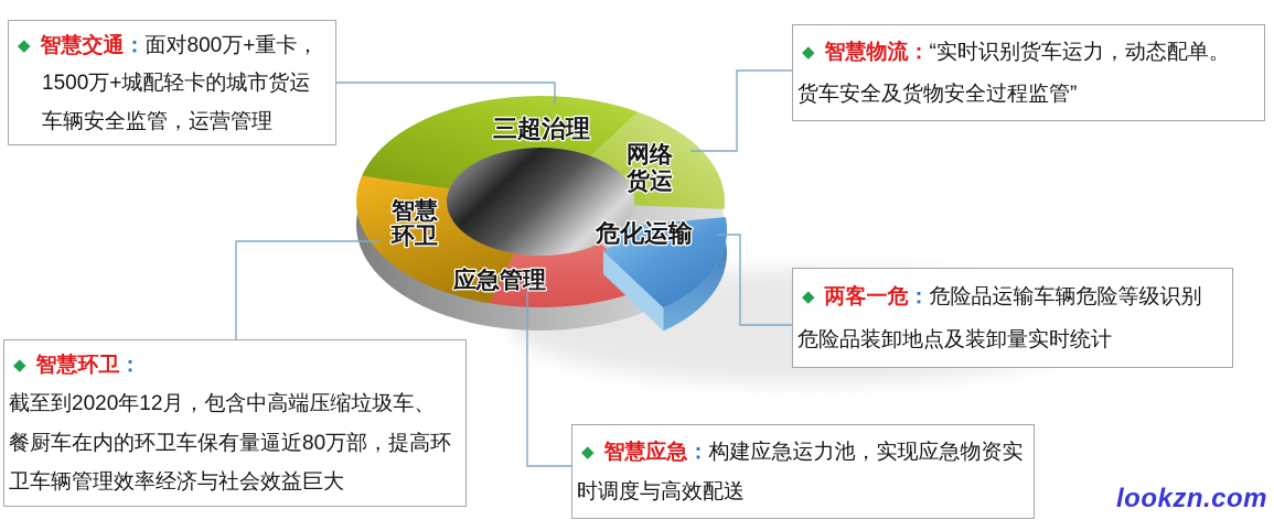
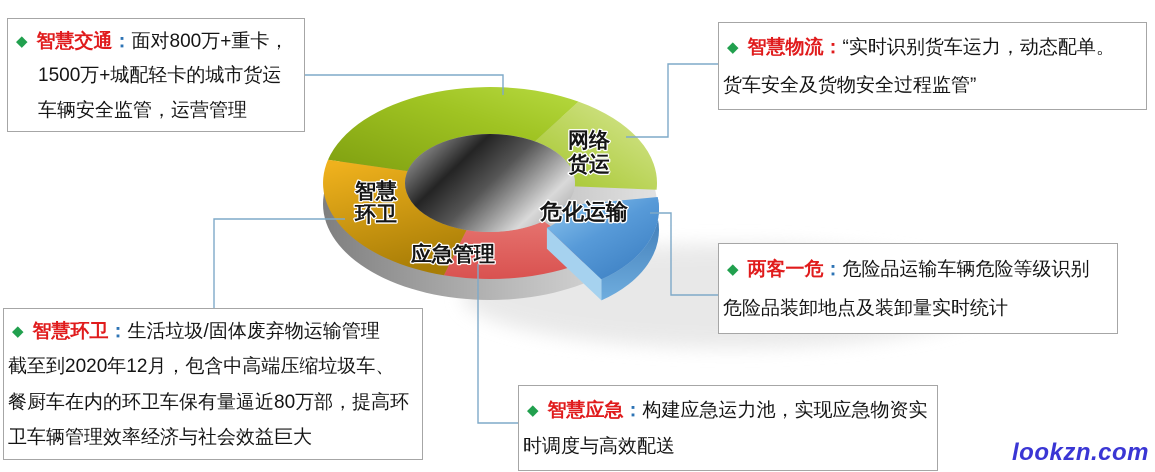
- 三超治理
  网络
  货运
  危化运输
  应急管理
  智慧
  环卫
  ◆
  智慧交通
  ：
  面对800万+重卡，
  1500万+城配轻卡的城市货运
  车辆安全监管，运营管理
  ◆
  智慧物流
  ：
  “实时识别货车运力，动态配单。
  货车安全及货物安全过程监管”
  ◆
  两客一危
  ：
  危险品运输车辆危险等级识别
  危险品装卸地点及装卸量实时统计
  ◆
  智慧环卫
  ：
+ 生活垃圾/固体废弃物运输管理
  截至到2020年12月，包含中高端压缩垃圾车、
  餐厨车在内的环卫车保有量逼近80万部，提高环
  卫车辆管理效率经济与社会效益巨大
  ◆
  智慧应急
  ：
  构建应急运力池，实现应急物资实
  时调度与高效配送
  lookzn.com
